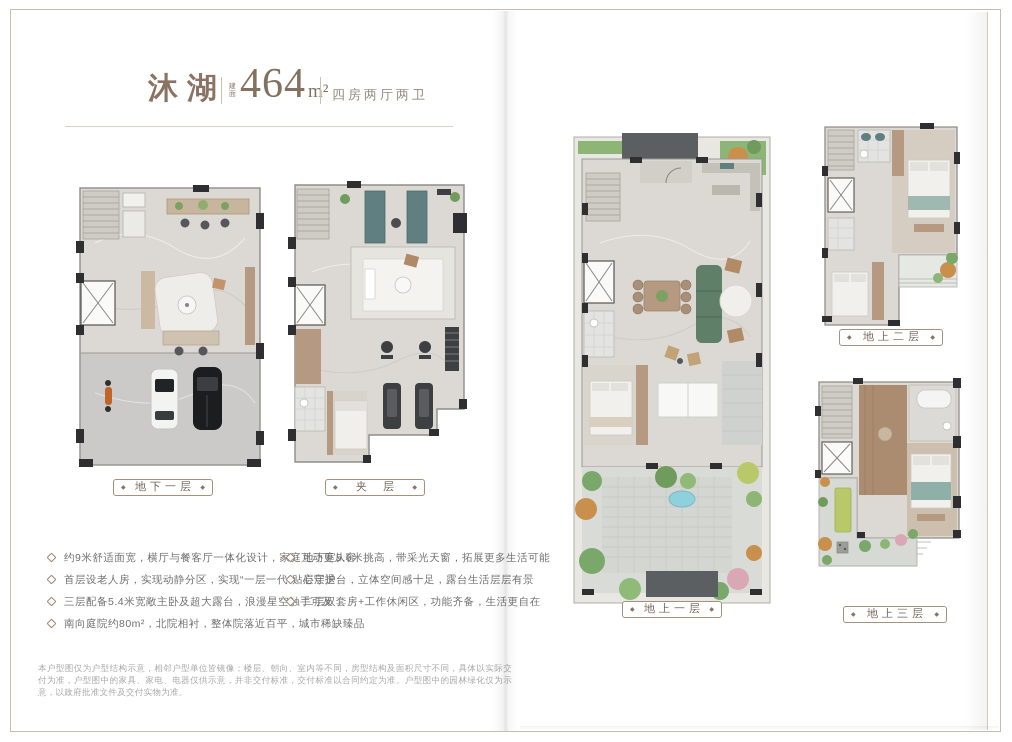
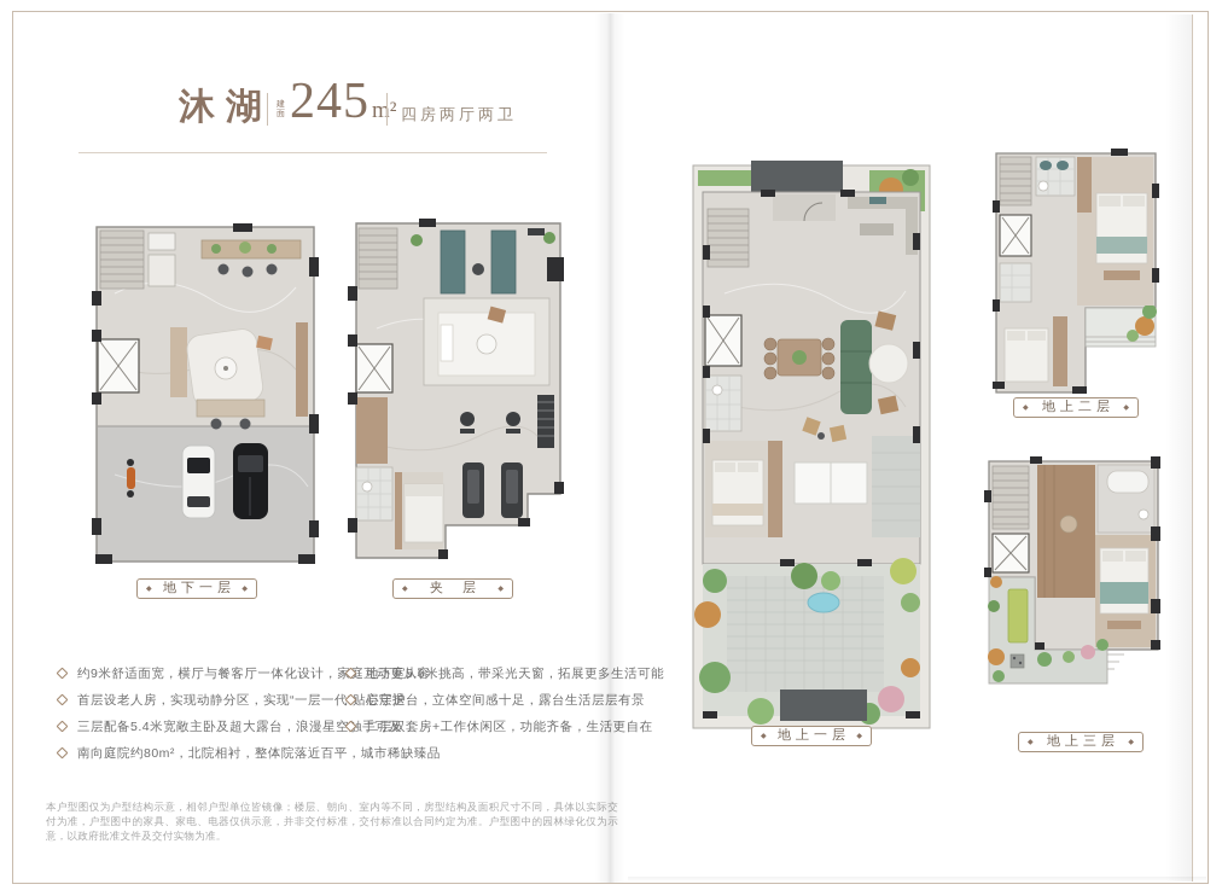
  沐湖
- 464
+ 245
  m²
  四房两厅两卫
  地下一层
  夹层
  约9米舒适面宽，横厅与餐客厅一体化设计，家庭互动更从容
  首层设老人房，实现动静分区，实现“一层一代贴心守护
  三层配备5.4米宽敞主卧及超大露台，浪漫星空手可及
  南向庭院约80m²，北院相衬，整体院落近百平，城市稀缺臻品
  地下室5.6米挑高，带采光天窗，拓展更活可能
  层层退台，立体空间感十足，露台生活景
  二层双套房+工作休闲区，功能齐备，自在
  本户型图仅为户型结构示意，相邻户型单位皆镜像；楼层、朝向、室内等不同，房型结构及面积尺寸不同，具体以实付为准，户型图中的家具、家电、电器仅供示意，并非交付标准，交付标准以合同约定为准。户型图中的园林绿化仅意，以政府批准文件及交付实物为准。
  地上一层
  地上二层
  地上三层
